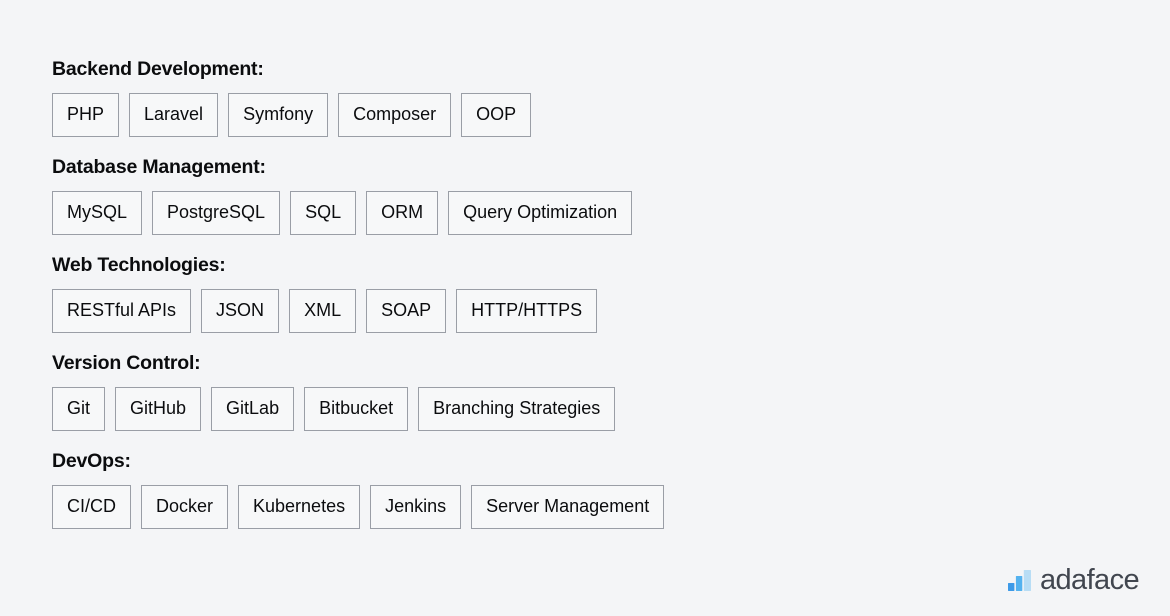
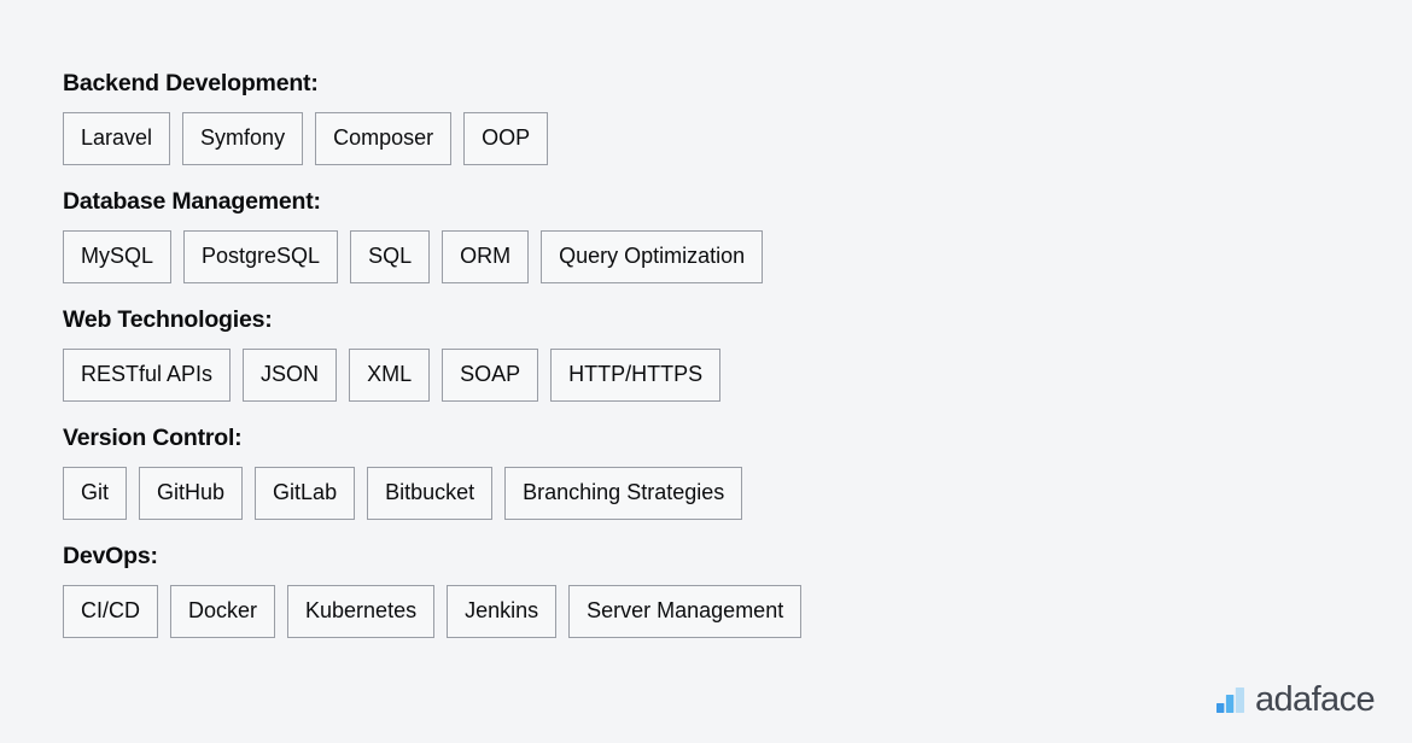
  Backend Development:
- PHP
  Laravel
  Symfony
  Composer
  OOP
  Database Management:
  MySQL
  PostgreSQL
  SQL
  ORM
  Query Optimization
  Web Technologies:
  RESTful APIs
  JSON
  XML
  SOAP
  HTTP/HTTPS
  Version Control:
  Git
  GitHub
  GitLab
  Bitbucket
  Branching Strategies
  DevOps:
  CI/CD
  Docker
  Kubernetes
  Jenkins
  Server Management
  adaface
